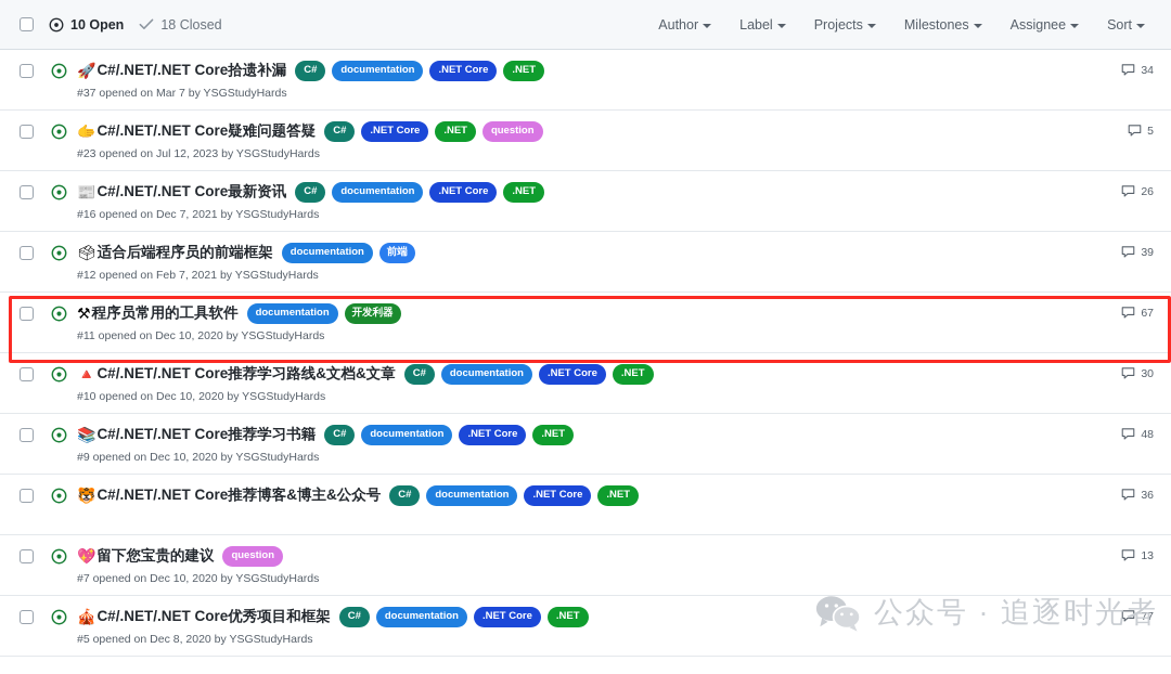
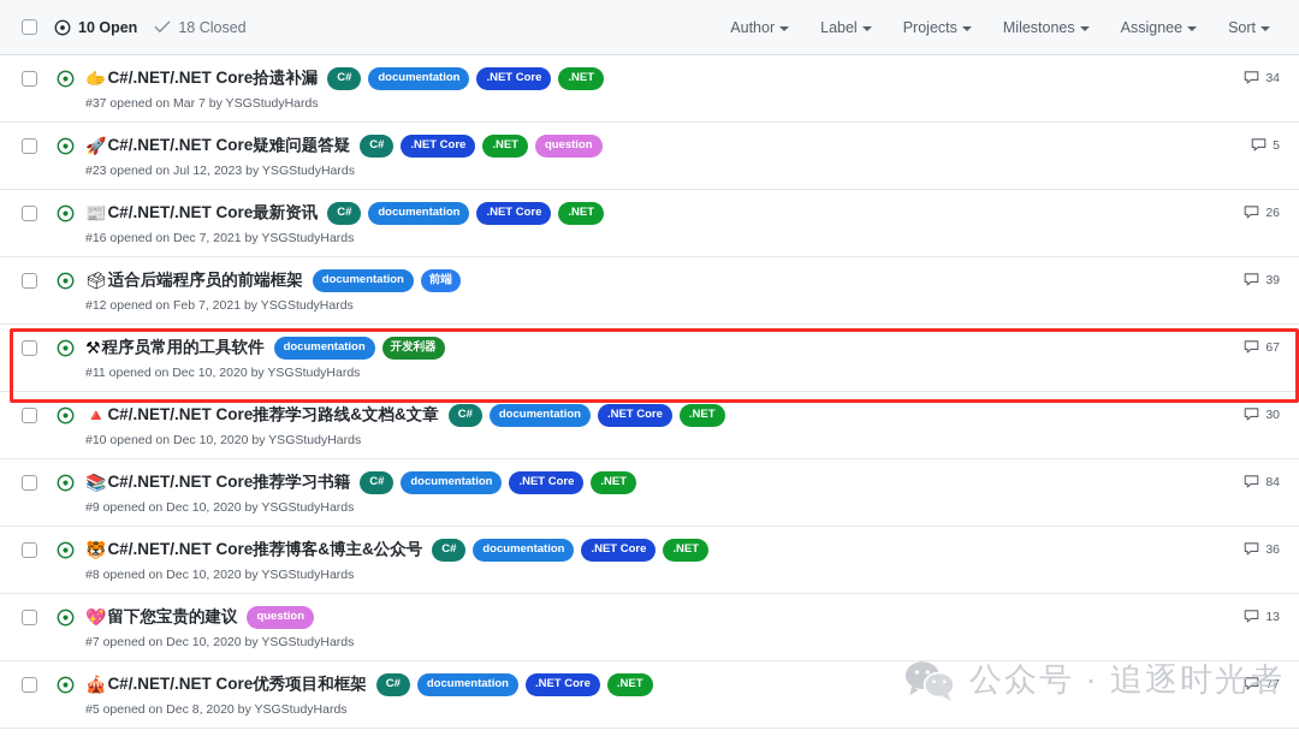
  10 Open
  18 Closed
  Author
  Label
  Projects
  Milestones
  Assignee
  Sort
- 🚀
+ 🫱
  C#/.NET/.NET Core拾遗补漏
  C#
  documentation
  .NET Core
  .NET
  #37 opened on Mar 7 by YSGStudyHards
  34
- 🫱
+ 🚀
  C#/.NET/.NET Core疑难问题答疑
  C#
  .NET Core
  .NET
  question
  #23 opened on Jul 12, 2023 by YSGStudyHards
  5
  📰
  C#/.NET/.NET Core最新资讯
  C#
  documentation
  .NET Core
  .NET
  #16 opened on Dec 7, 2021 by YSGStudyHards
  26
  🗳
  适合后端程序员的前端框架
  documentation
  前端
  #12 opened on Feb 7, 2021 by YSGStudyHards
  39
  ⚒
  程序员常用的工具软件
  documentation
  开发利器
  #11 opened on Dec 10, 2020 by YSGStudyHards
  67
  🔺
  C#/.NET/.NET Core推荐学习路线&文档&文章
  C#
  documentation
  .NET Core
  .NET
  #10 opened on Dec 10, 2020 by YSGStudyHards
  30
  📚
  C#/.NET/.NET Core推荐学习书籍
  C#
  documentation
  .NET Core
  .NET
  #9 opened on Dec 10, 2020 by YSGStudyHards
- 48
+ 84
  🐯
  C#/.NET/.NET Core推荐博客&博主&公众号
  C#
  documentation
  .NET Core
  .NET
+ #8 opened on Dec 10, 2020 by YSGStudyHards
  36
  💖
  留下您宝贵的建议
  question
  #7 opened on Dec 10, 2020 by YSGStudyHards
  13
  🎪
  C#/.NET/.NET Core优秀项目和框架
  C#
  documentation
  .NET Core
  .NET
  #5 opened on Dec 8, 2020 by YSGStudyHards
  77
  公众号 · 追逐时光者
